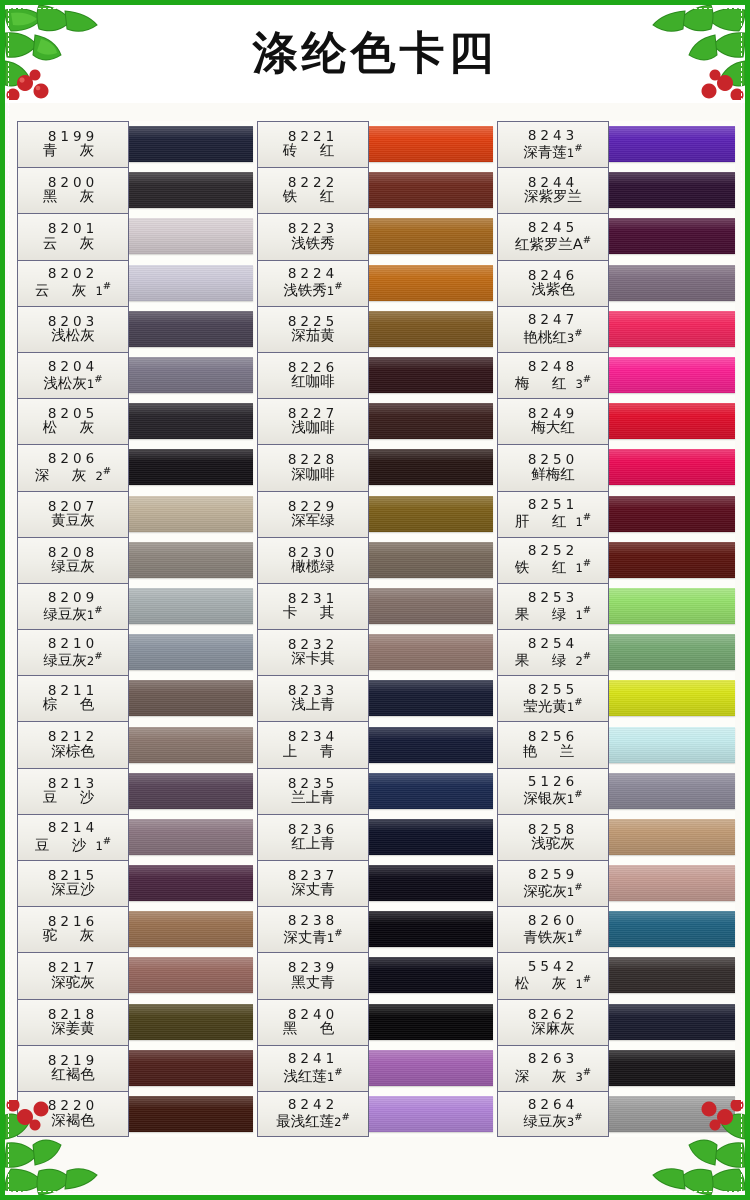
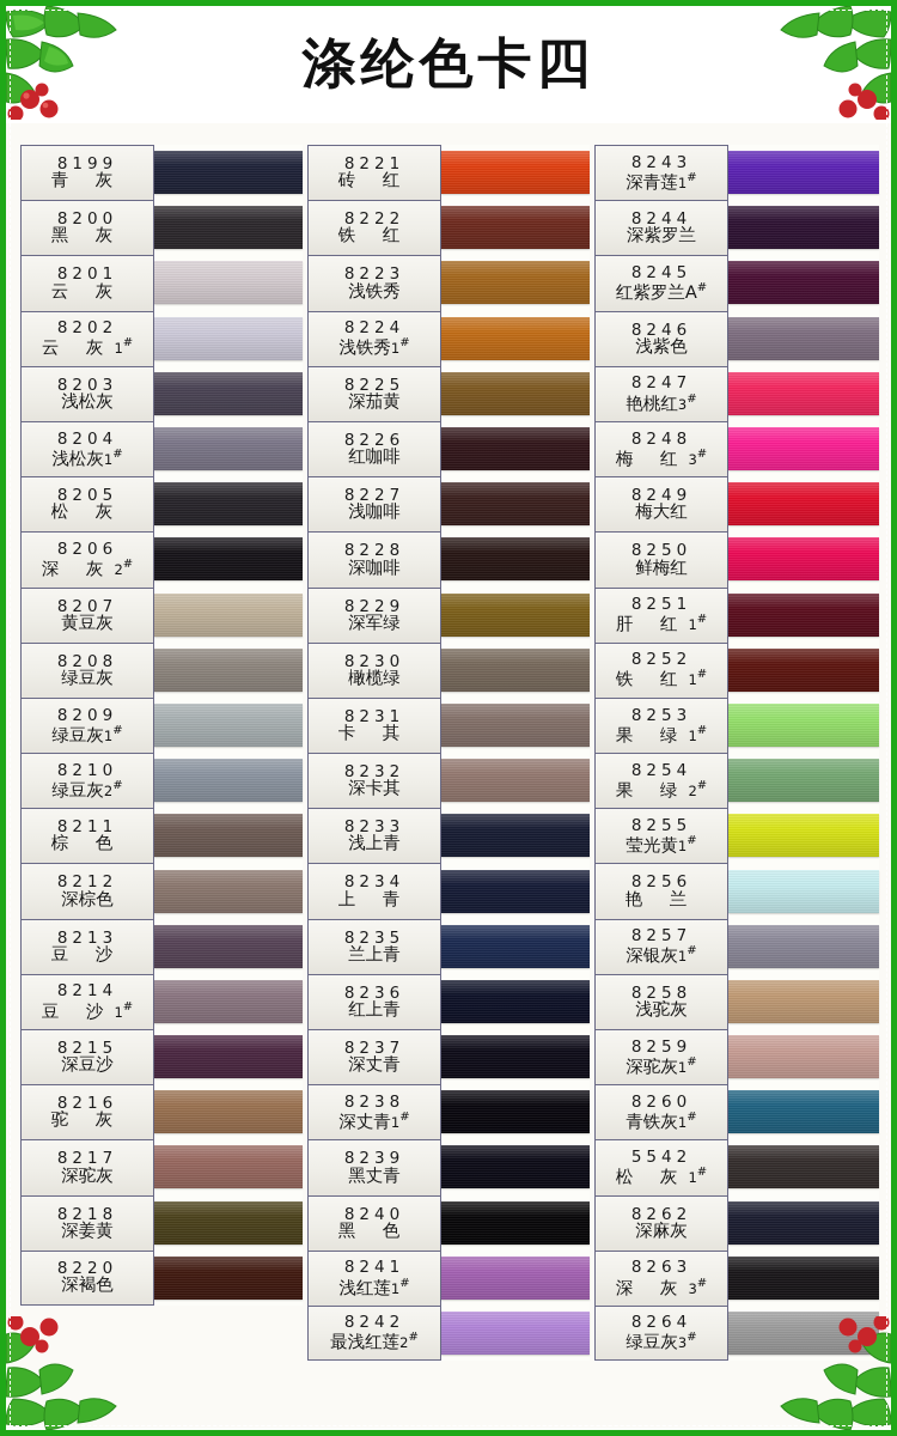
  涤纶色卡四
  8199
  青 灰
  8200
  黑 灰
  8201
  云 灰
  8202
  云 灰1#
  8203
  浅松灰
  8204
  浅松灰1#
  8205
  松 灰
  8206
  深 灰2#
  8207
  黄豆灰
  8208
  绿豆灰
  8209
  绿豆灰1#
  8210
  绿豆灰2#
  8211
  棕 色
  8212
  深棕色
  8213
  豆 沙
  8214
  豆 沙1#
  8215
  深豆沙
  8216
  驼 灰
  8217
  深驼灰
  8218
  深姜黄
- 8219
- 红褐色
  8220
  深褐色
  8221
  砖 红
  8222
  铁 红
  8223
  浅铁秀
  8224
  浅铁秀1#
  8225
  深茄黄
  8226
  红咖啡
  8227
  浅咖啡
  8228
  深咖啡
  8229
  深军绿
  8230
  橄榄绿
  8231
  卡 其
  8232
  深卡其
  8233
  浅上青
  8234
  上 青
  8235
  兰上青
  8236
  红上青
  8237
  深丈青
  8238
  深丈青1#
  8239
  黑丈青
  8240
  黑 色
  8241
  浅红莲1#
  8242
  最浅红莲2#
  8243
  深青莲1#
  8244
  深紫罗兰
  8245
  红紫罗兰A#
  8246
  浅紫色
  8247
  艳桃红3#
  8248
  梅 红3#
  8249
  梅大红
  8250
  鲜梅红
  8251
  肝 红1#
  8252
  铁 红1#
  8253
  果 绿1#
  8254
  果 绿2#
  8255
  莹光黄1#
  8256
  艳 兰
- 5126
+ 8257
  深银灰1#
  8258
  浅驼灰
  8259
  深驼灰1#
  8260
  青铁灰1#
  5542
  松 灰1#
  8262
  深麻灰
  8263
  深 灰3#
  8264
  绿豆灰3#
